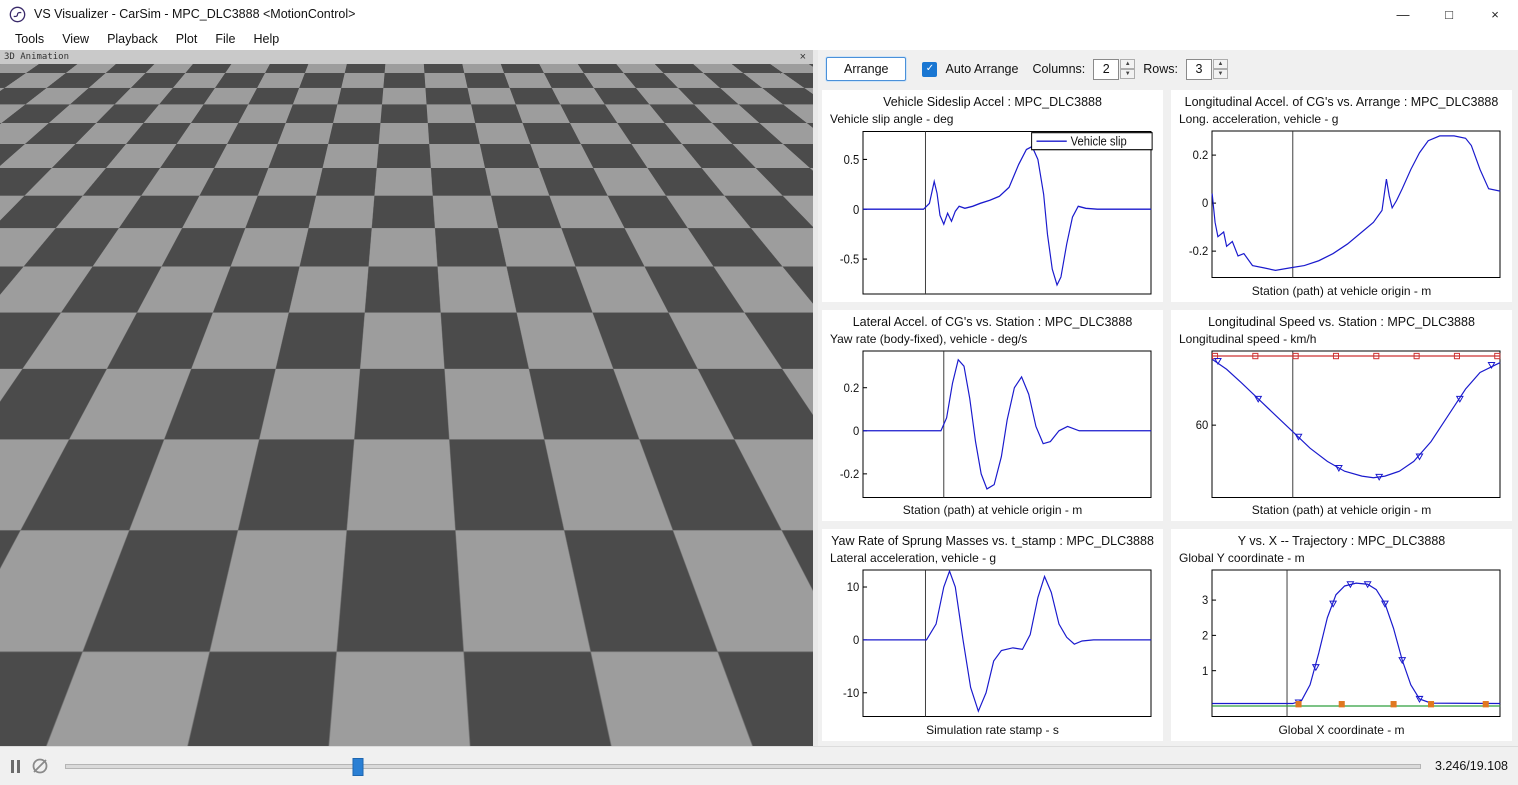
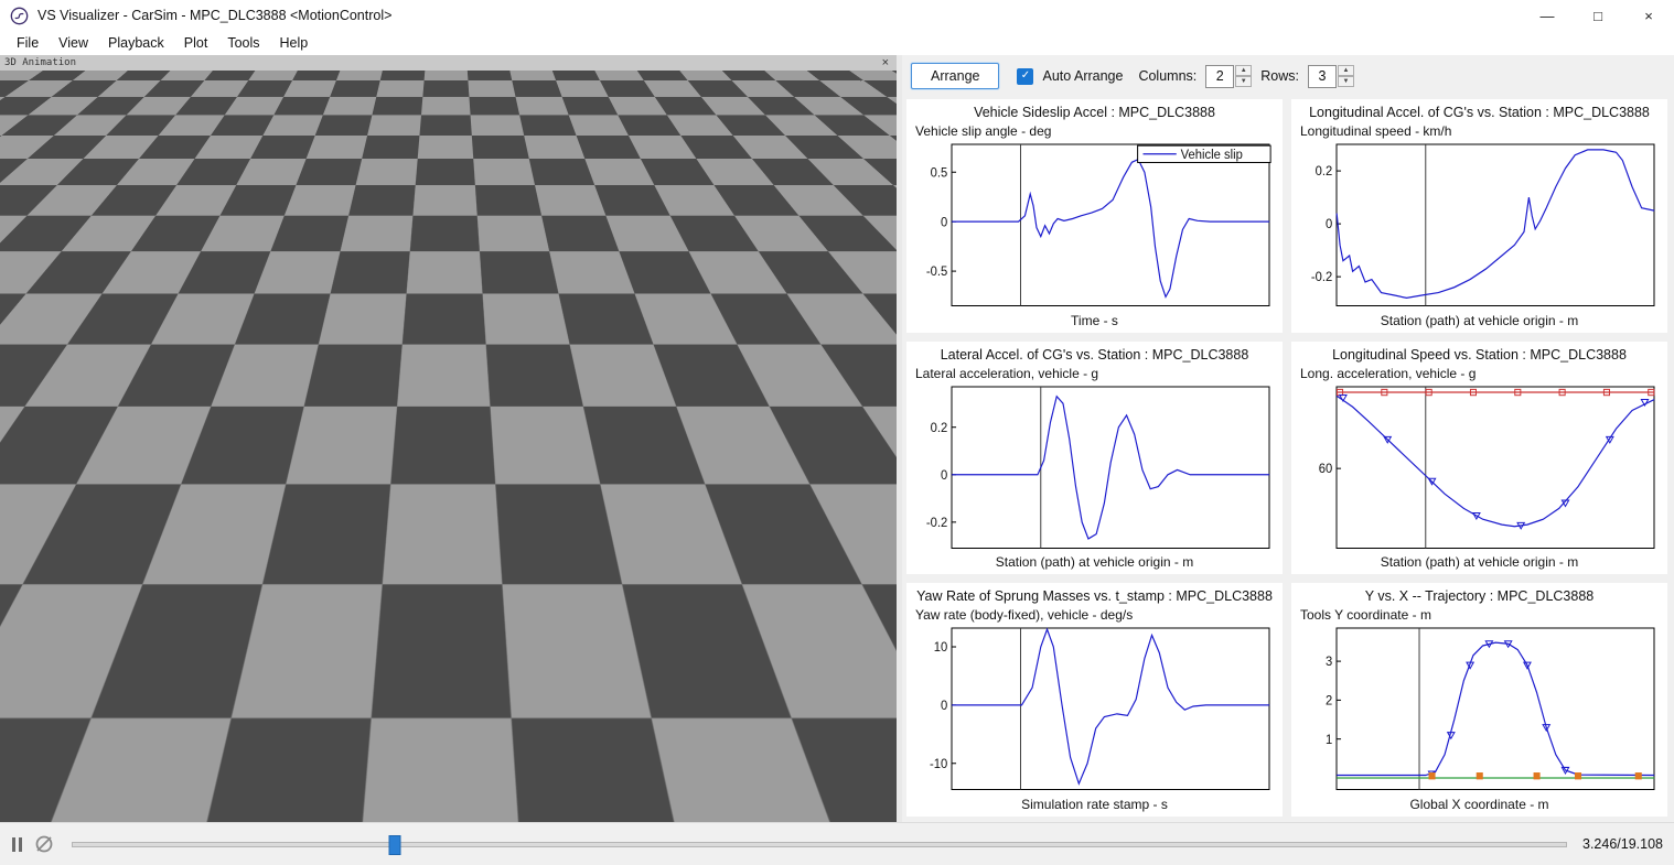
  VS Visualizer - CarSim - MPC_DLC3888 <MotionControl>
  —
  □
  ×
- Tools
+ File
  View
  Playback
  Plot
- File
+ Tools
  Help
  3D Animation
  ×
  Arrange
  ✓
  Auto Arrange
  Columns:
  2
  Rows:
  3
  Vehicle Sideslip Accel : MPC_DLC3888
  Vehicle slip angle - deg
  0.5
  0
  -0.5
  Vehicle slip
+ Time - s
- Longitudinal Accel. of CG's vs. Arrange : MPC_DLC3888
+ Longitudinal Accel. of CG's vs. Station : MPC_DLC3888
- Long. acceleration, vehicle - g
+ Longitudinal speed - km/h
  0.2
  0
  -0.2
  Station (path) at vehicle origin - m
  Lateral Accel. of CG's vs. Station : MPC_DLC3888
- Yaw rate (body-fixed), vehicle - deg/s
+ Lateral acceleration, vehicle - g
  0.2
  0
  -0.2
  Station (path) at vehicle origin - m
  Longitudinal Speed vs. Station : MPC_DLC3888
- Longitudinal speed - km/h
+ Long. acceleration, vehicle - g
  60
  Station (path) at vehicle origin - m
  Yaw Rate of Sprung Masses vs. t_stamp : MPC_DLC3888
- Lateral acceleration, vehicle - g
+ Yaw rate (body-fixed), vehicle - deg/s
  10
  0
  -10
  Simulation rate stamp - s
  Y vs. X -- Trajectory : MPC_DLC3888
- Global Y coordinate - m
+ Tools Y coordinate - m
  3
  2
  1
  Global X coordinate - m
  3.246/19.108
